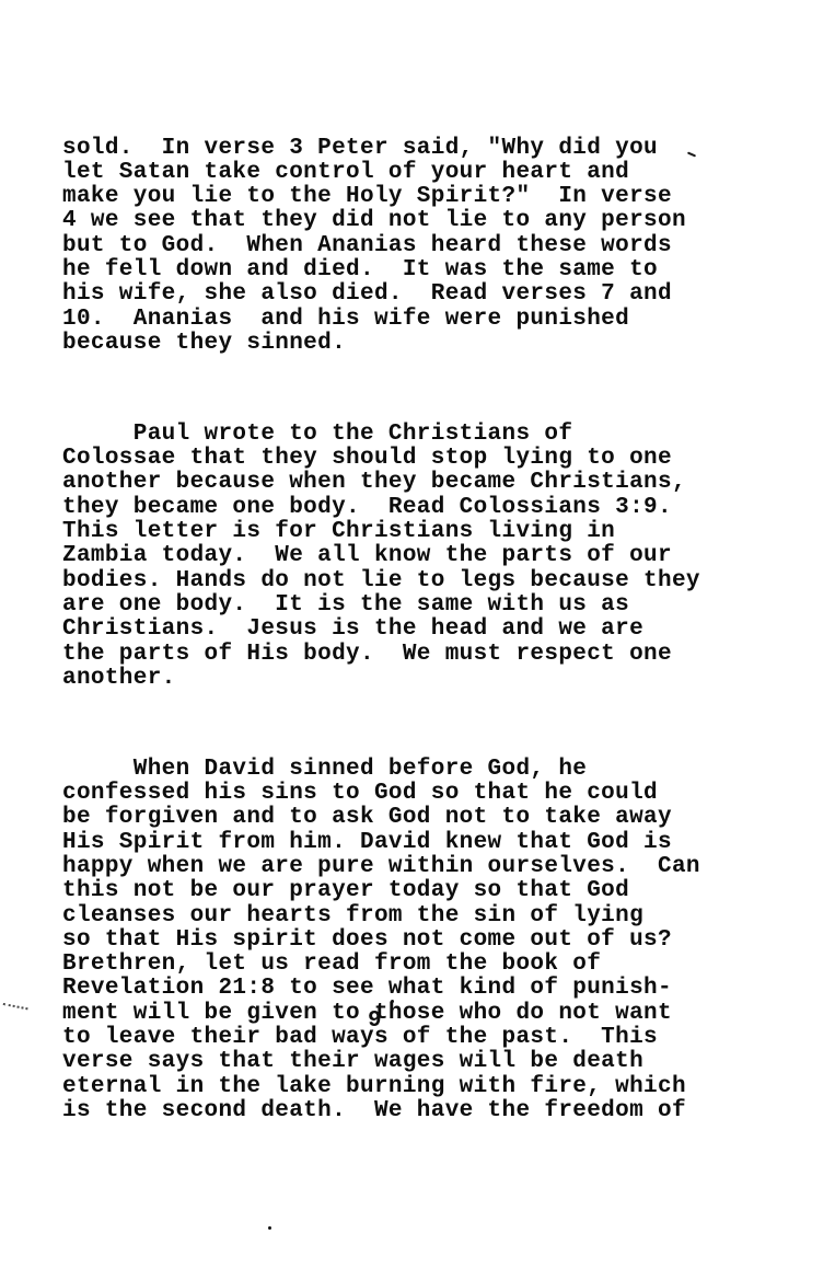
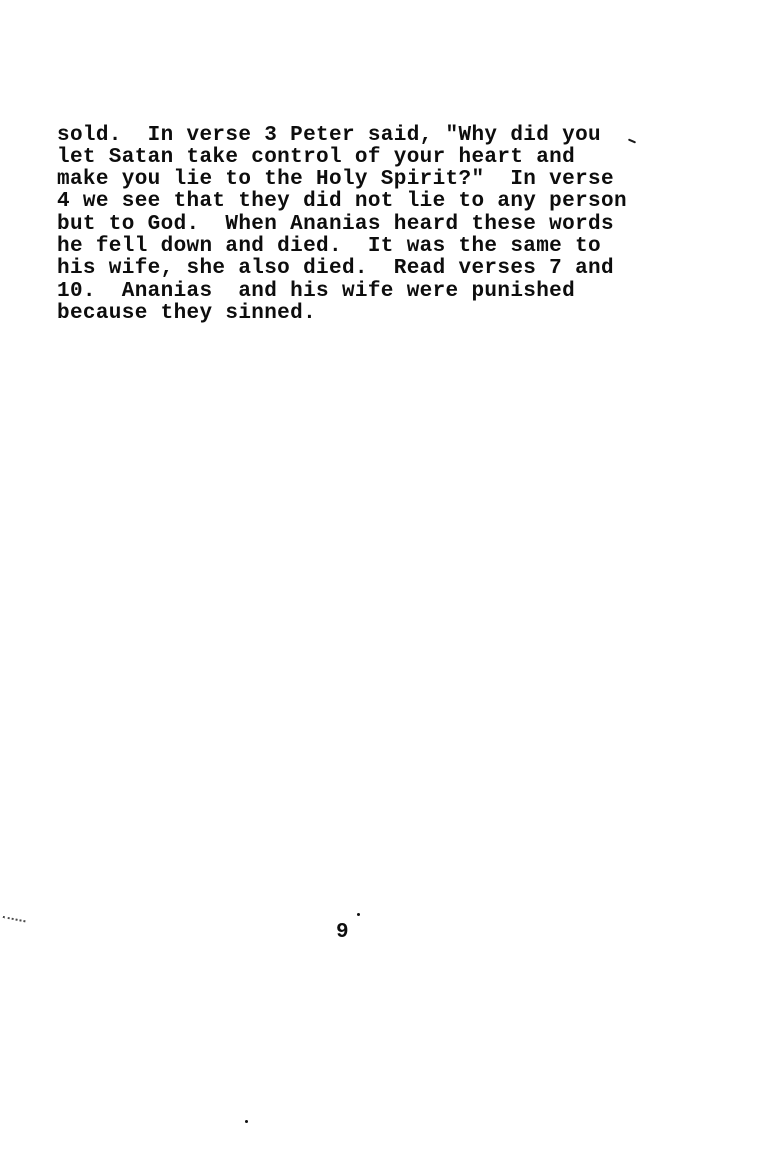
  sold. In verse 3 Peter said, "Why did you
  let Satan take control of your heart and
  make you lie to the Holy Spirit?" In verse
  4 we see that they did not lie to any person
  but to God. When Ananias heard these words
  he fell down and died. It was the same to
  his wife, she also died. Read verses 7 and
  10. Ananias and his wife were punished
  because they sinned.
- Paul wrote to the Christians of
- Colossae that they should stop lying to one
- another because when they became Christians,
- they became one body. Read Colossians 3:9.
- This letter is for Christians living in
- Zambia today. We all know the parts of our
- bodies. Hands do not lie to legs because they
- are one body. It is the same with us as
- Christians. Jesus is the head and we are
- the parts of His body. We must respect one
- another.
- When David sinned before God, he
- confessed his sins to God so that he could
- be forgiven and to ask God not to take away
- His Spirit from him. David knew that God is
- happy when we are pure within ourselves. Can
- this not be our prayer today so that God
- cleanses our hearts from the sin of lying
- so that His spirit does not come out of us?
- Brethren, let us read from the book of
- Revelation 21:8 to see what kind of punish-
- ment will be given to those who do not want
- to leave their bad ways of the past. This
- verse says that their wages will be death
- eternal in the lake burning with fire, which
- is the second death. We have the freedom of
  9
